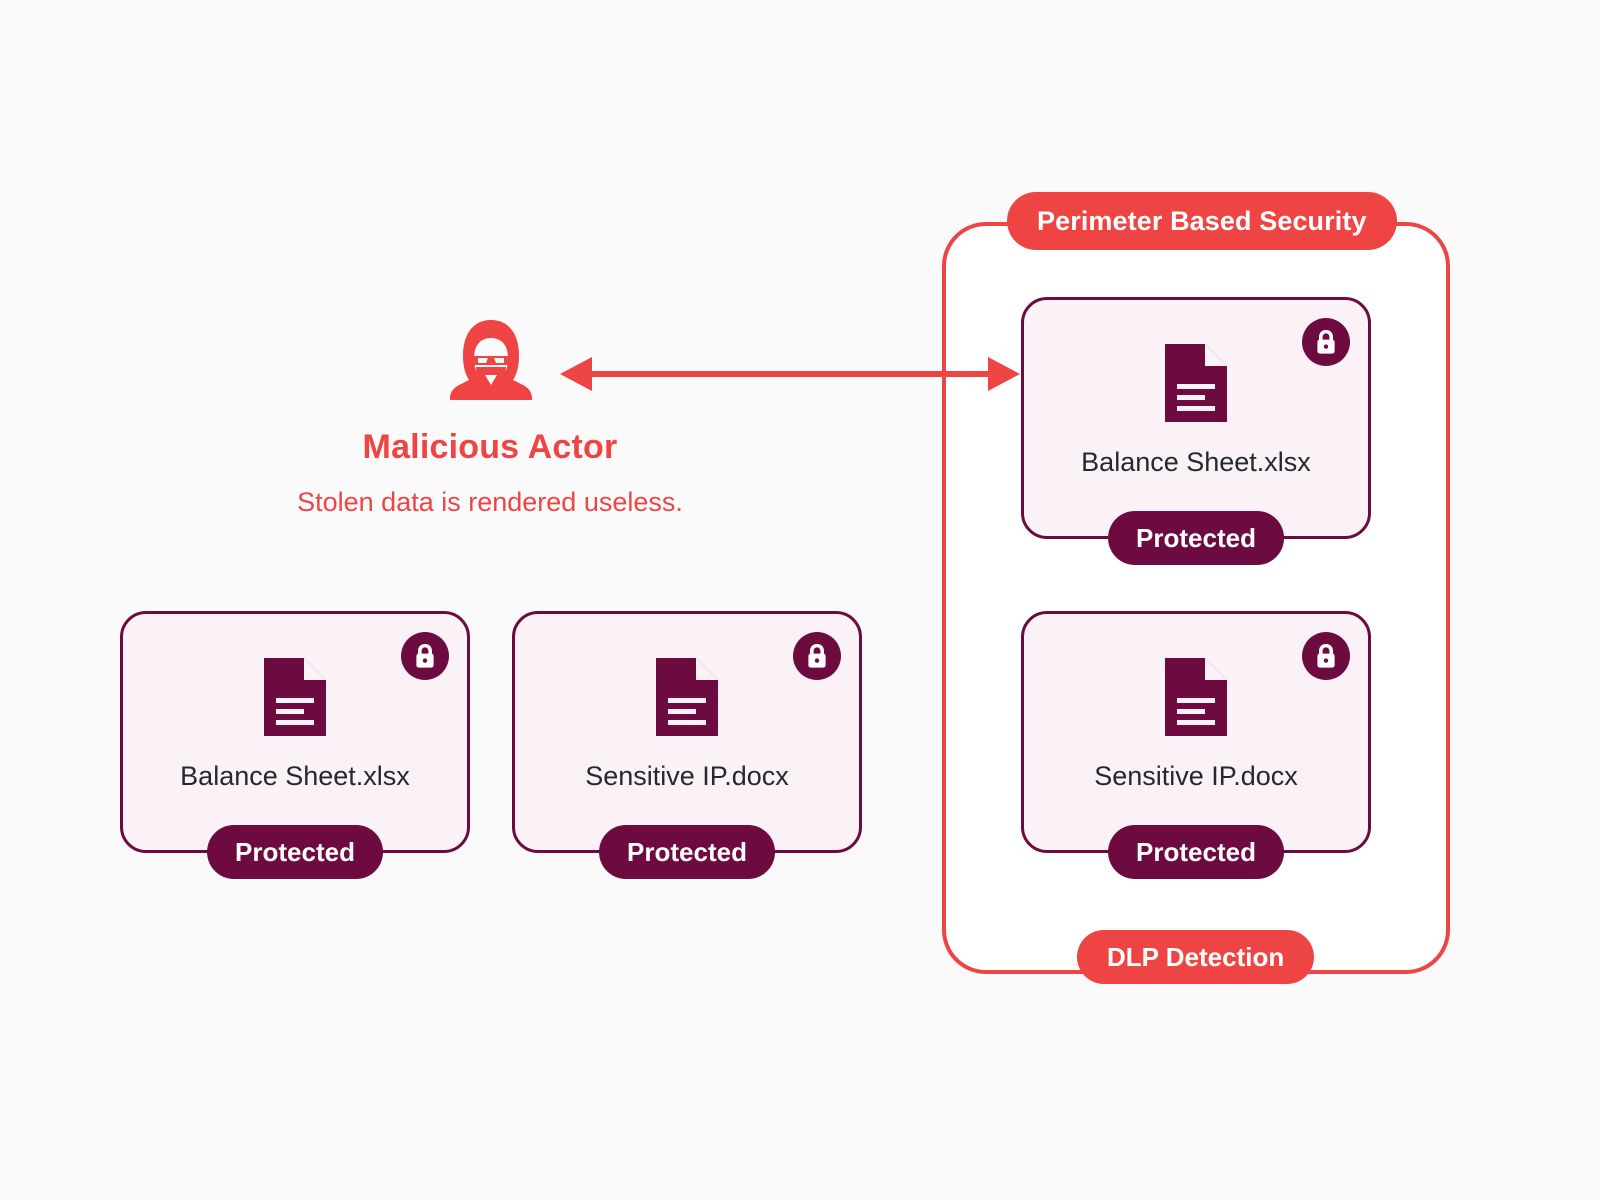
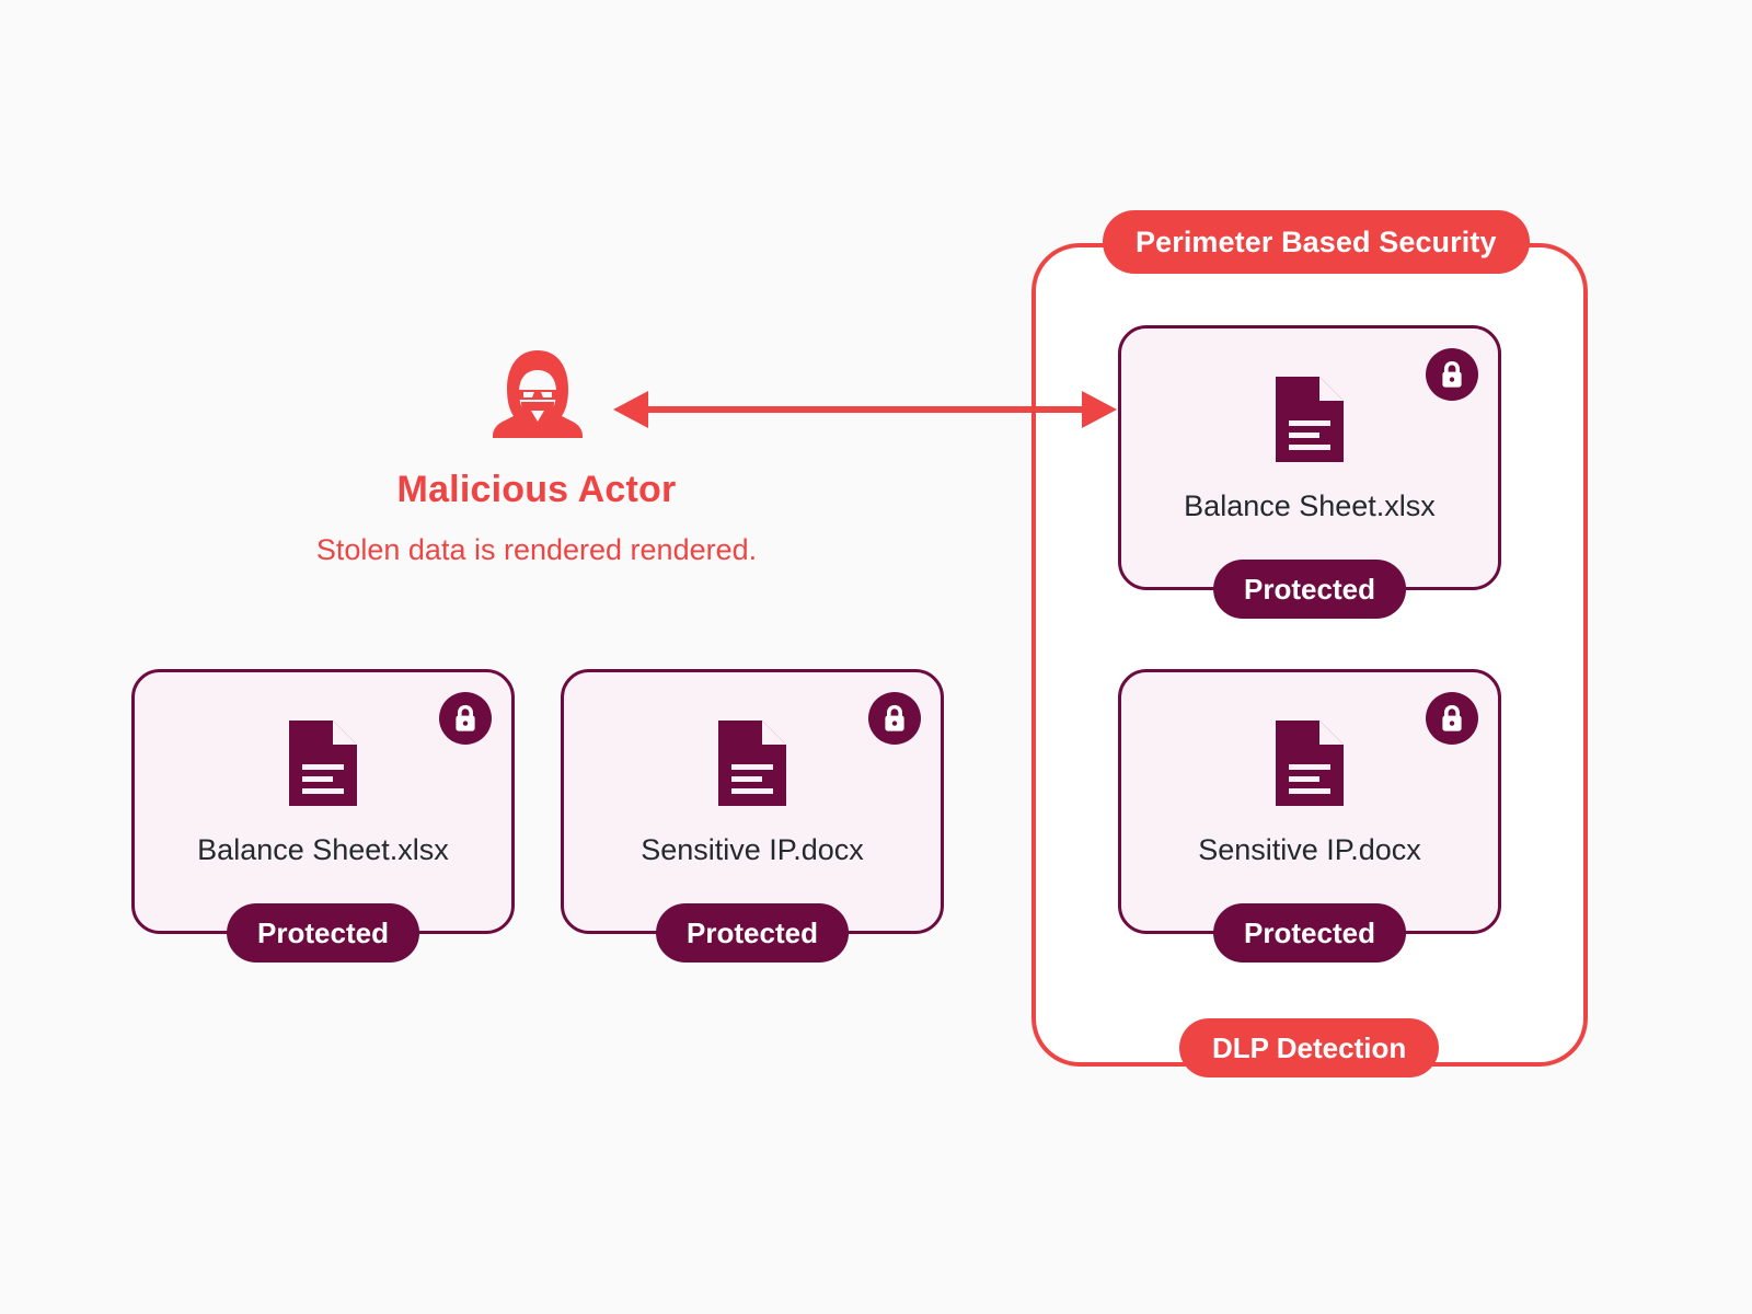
  Perimeter Based Security
  DLP Detection
  Malicious Actor
- Stolen data is rendered useless.
+ Stolen data is rendered rendered.
  Balance Sheet.xlsx
  Protected
  Sensitive IP.docx
  Protected
  Balance Sheet.xlsx
  Protected
  Sensitive IP.docx
  Protected
